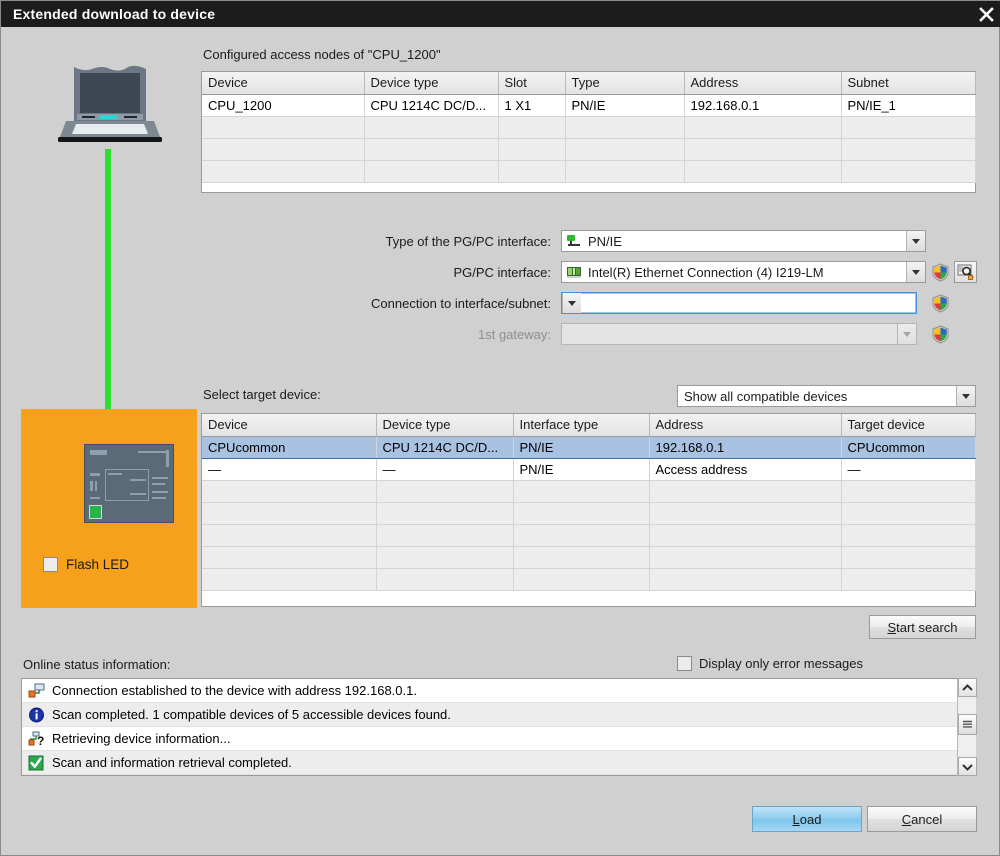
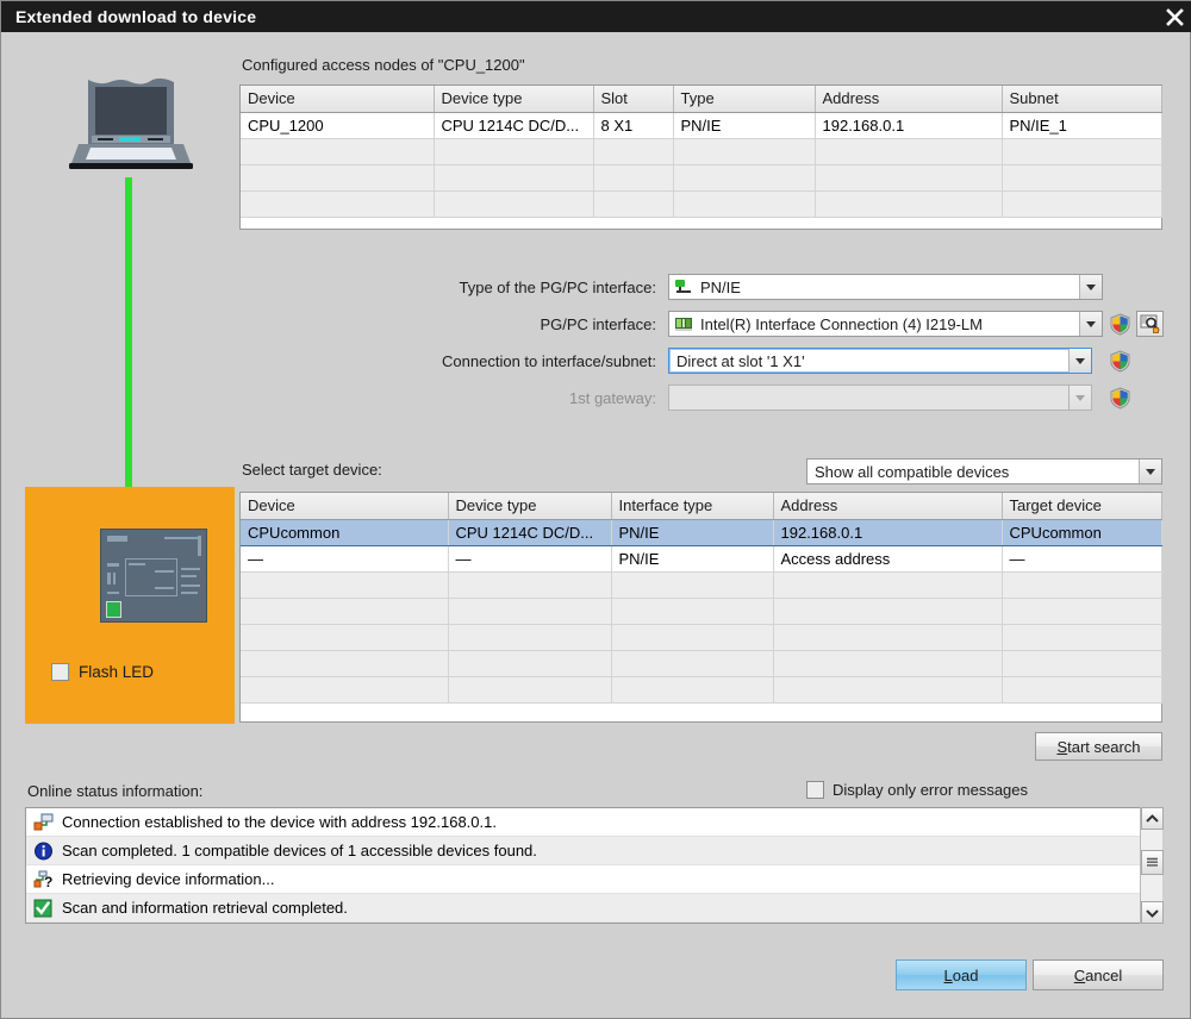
  Extended download to device
  Flash LED
  Configured access nodes of "CPU_1200"
  Device	Device type	Slot	Type	Address	Subnet
- CPU_1200	CPU 1214C DC/D...	1 X1	PN/IE	192.168.0.1	PN/IE_1
+ CPU_1200	CPU 1214C DC/D...	8 X1	PN/IE	192.168.0.1	PN/IE_1
  Type of the PG/PC interface:
  PN/IE
  PG/PC interface:
- Intel(R) Ethernet Connection (4) I219-LM
+ Intel(R) Interface Connection (4) I219-LM
  Connection to interface/subnet:
+ Direct at slot '1 X1'
  1st gateway:
  Select target device:
  Show all compatible devices
  Device	Device type	Interface type	Address	Target device
  CPUcommon	CPU 1214C DC/D...	PN/IE	192.168.0.1	CPUcommon
  —	—	PN/IE	Access address	—
  Start search
  Online status information:
  Display only error messages
  Connection established to the device with address 192.168.0.1.
- Scan completed. 1 compatible devices of 5 accessible devices found.
+ Scan completed. 1 compatible devices of 1 accessible devices found.
  ?
  Retrieving device information...
  Scan and information retrieval completed.
  Load
  Cancel
